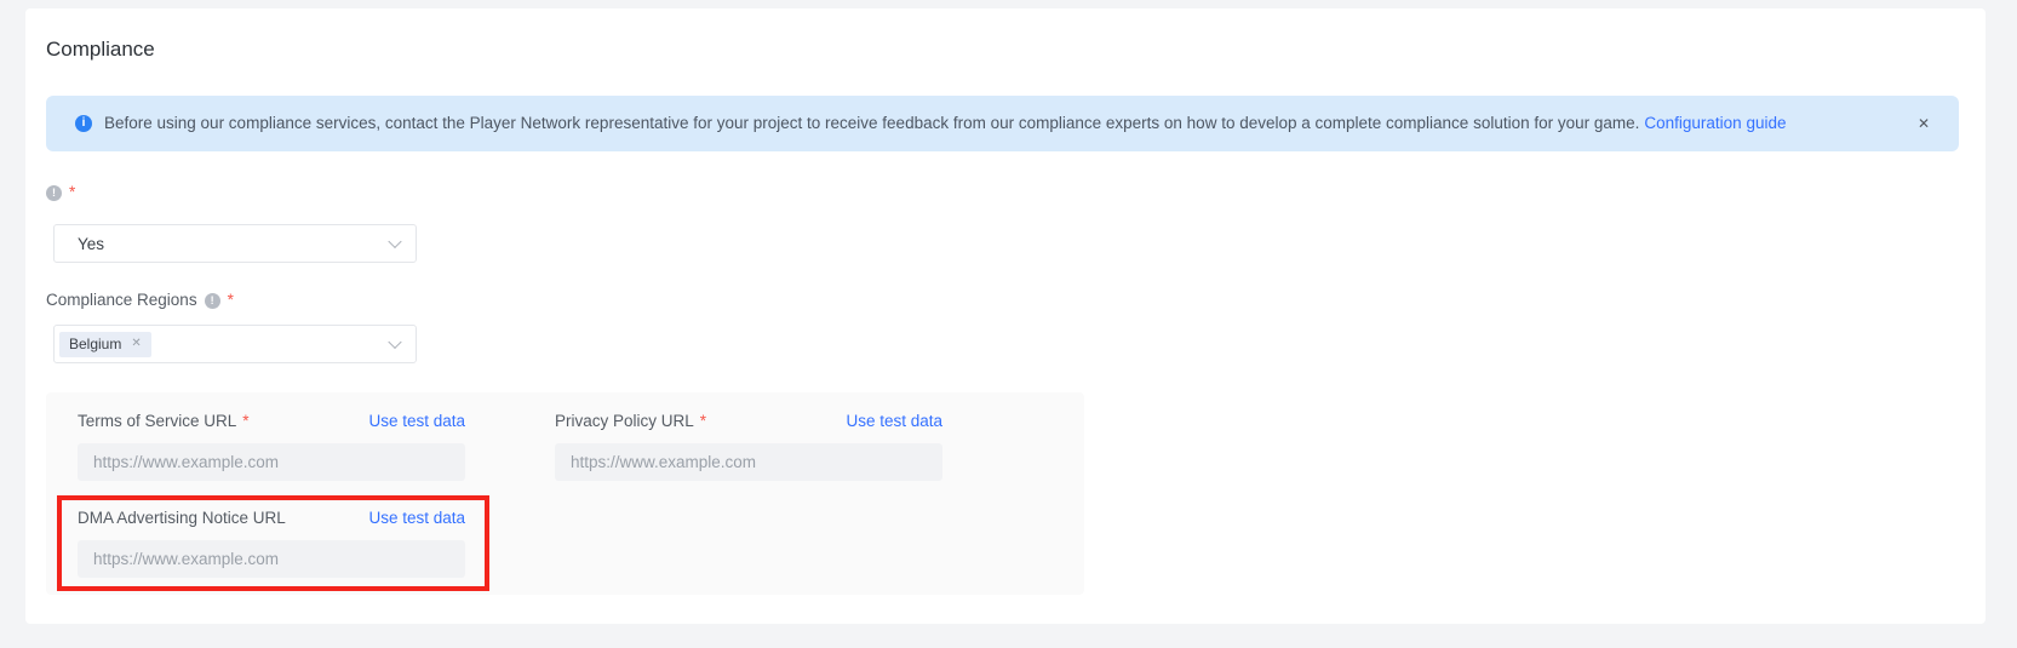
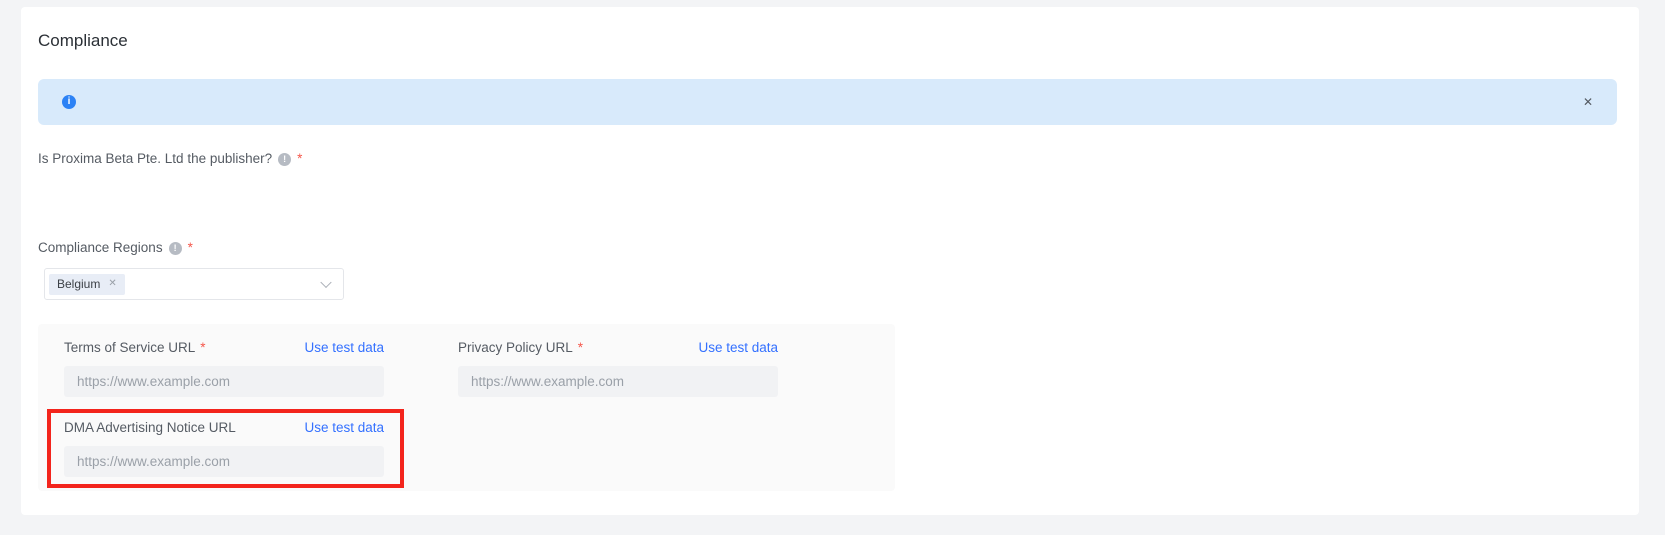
  Compliance
  i
- Before using our compliance services, contact the Player Network representative for your project to receive feedback from our compliance experts on how to develop a complete compliance solution for your game. Configuration guide
  ✕
+ Is Proxima Beta Pte. Ltd the publisher?
  !
  *
- Yes
  Compliance Regions
  !
  *
  Belgium
  ✕
  Terms of Service URL
  *
  Use test data
  https://www.example.com
  Privacy Policy URL
  *
  Use test data
  https://www.example.com
  DMA Advertising Notice URL
  Use test data
  https://www.example.com
